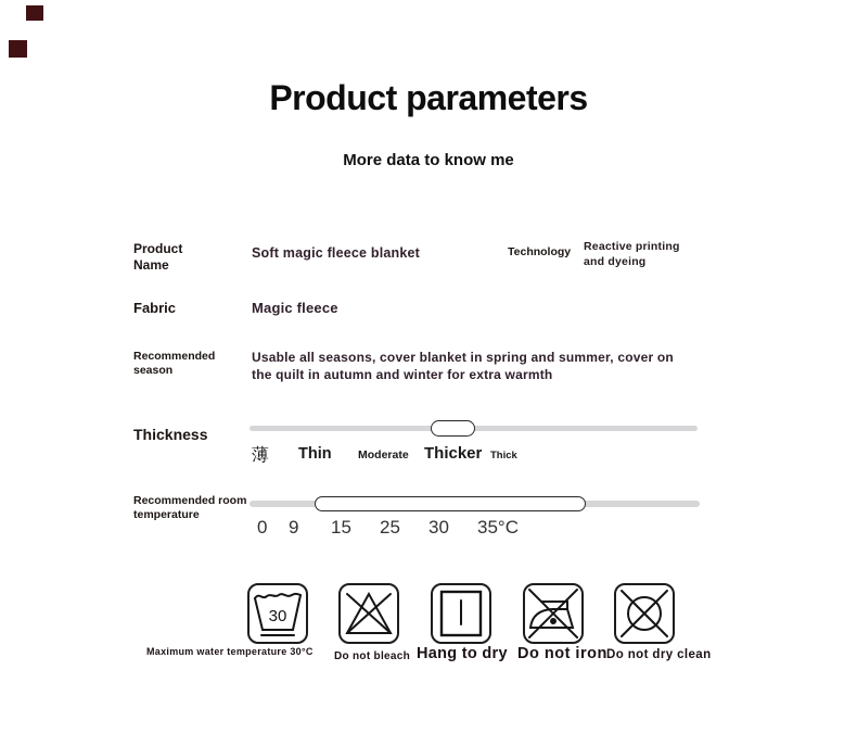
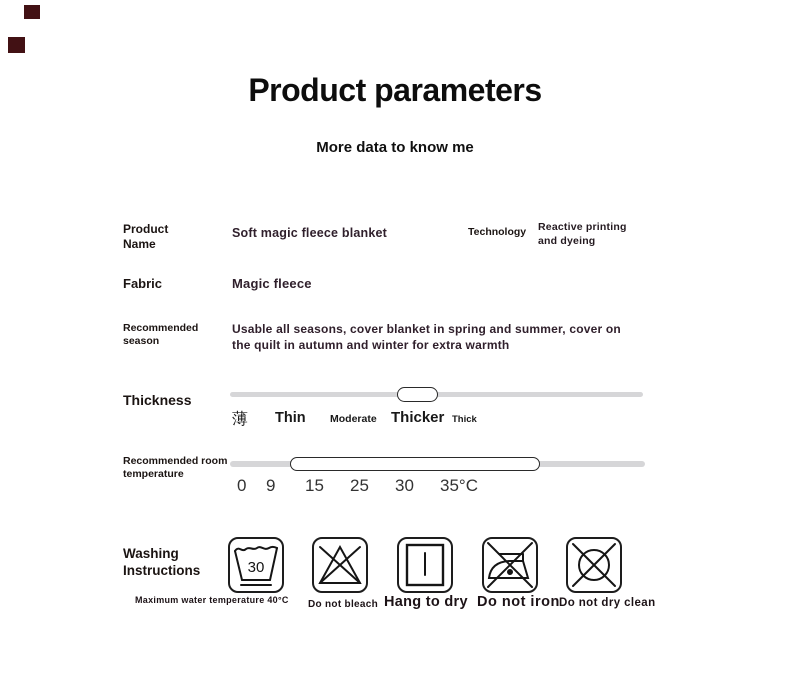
  Product parameters
  More data to know me
  Product Name
  Soft magic fleece blanket
  Technology
  Reactive printing and dyeing
  Fabric
  Magic fleece
  Recommended season
  Usable all seasons, cover blanket in spring and summer, cover on the quilt in autumn and winter for extra warmth
  Thickness
  薄
  Thin
  Moderate
  Thicker
  Thick
  Recommended room temperature
  0
  9
  15
  25
  30
  35°C
+ Washing Instructions
  30
- Maximum water temperature 30°C
+ Maximum water temperature 40°C
  Do not bleach
  Hang to dry
  Do not iron
  Do not dry clean
